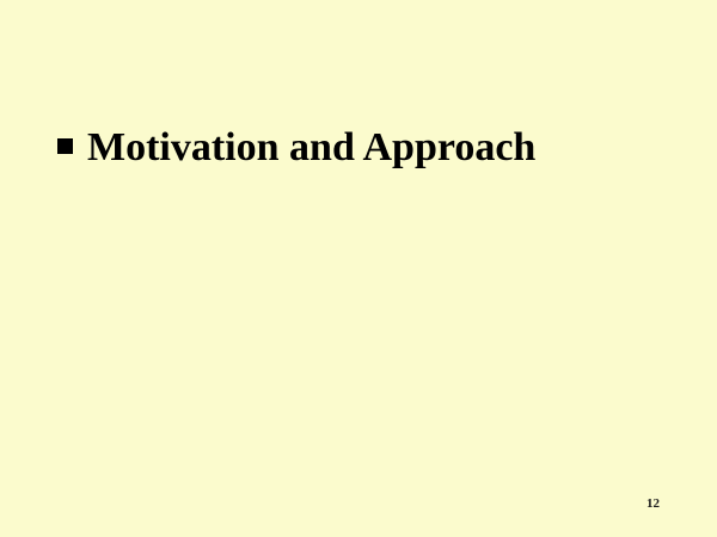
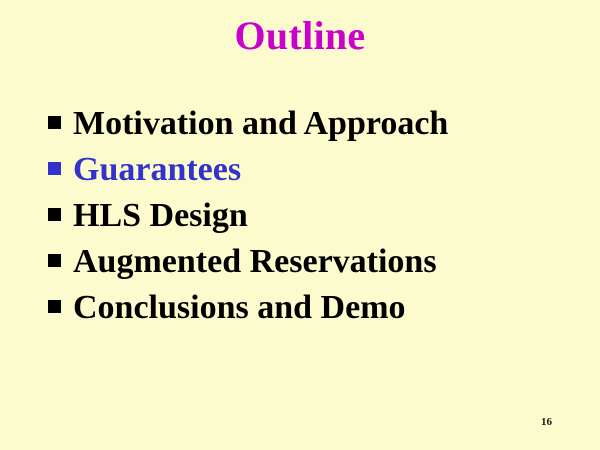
+ Outline
  Motivation and Approach
+ Guarantees
+ HLS Design
+ Augmented Reservations
+ Conclusions and Demo
- 12
+ 16
